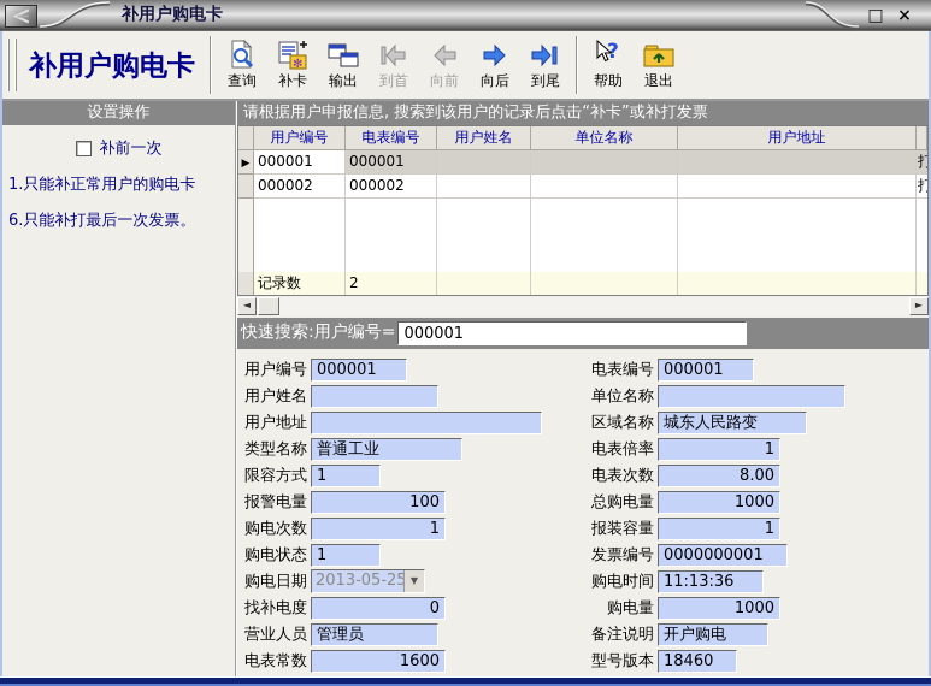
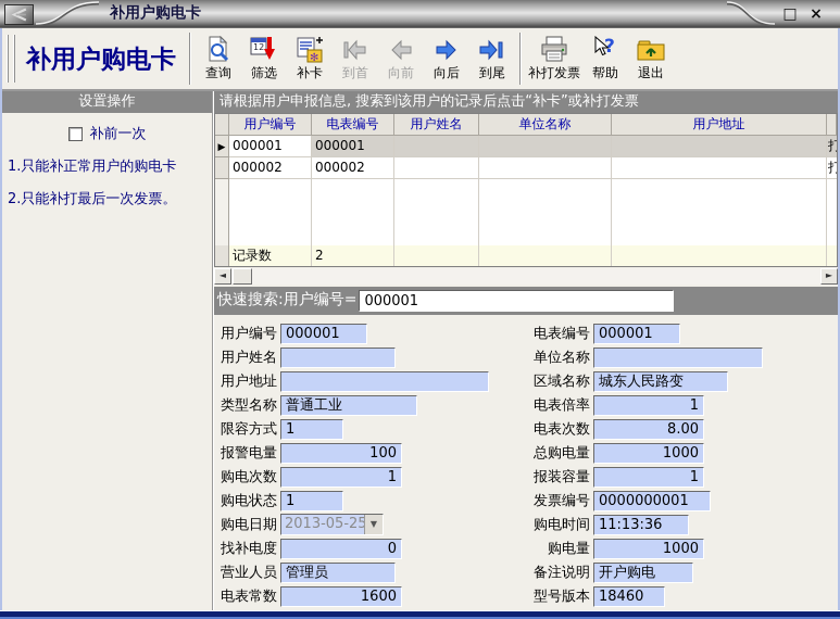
  补用户购电卡
  □
  ×
  补用户购电卡
  查询
+ 12
+ 筛选
  ✻
  补卡
- 输出
  到首
  向前
  向后
  到尾
+ 补打发票
  ?
  帮助
  退出
  设置操作
  补前一次
  1.只能补正常用户的购电卡
- 6.只能补打最后一次发票。
+ 2.只能补打最后一次发票。
  请根据用户申报信息, 搜索到该用户的记录后点击“补卡”或补打发票
  用户编号
  电表编号
  用户姓名
  单位名称
  用户地址
  ▶
  000001
  000001
  打
  000002
  000002
  打
  记录数
  2
  ◄
  ►
  快速搜索:用户编号=
  000001
  用户编号
  000001
  用户姓名
  用户地址
  类型名称
  普通工业
  限容方式
  1
  报警电量
  100
  购电次数
  1
  购电状态
  1
  购电日期
  2013-05-25
  ▼
  找补电度
  0
  营业人员
  管理员
  电表常数
  1600
  电表编号
  000001
  单位名称
  区域名称
  城东人民路变
  电表倍率
  1
  电表次数
  8.00
  总购电量
  1000
  报装容量
  1
  发票编号
  0000000001
  购电时间
  11:13:36
  购电量
  1000
  备注说明
  开户购电
  型号版本
  18460
